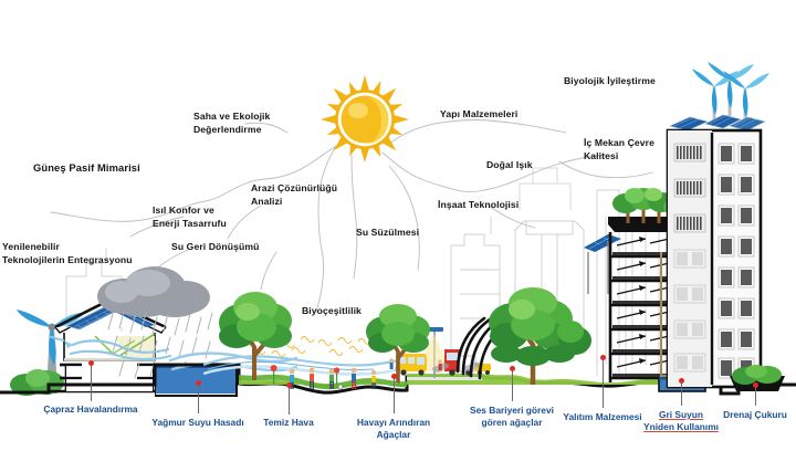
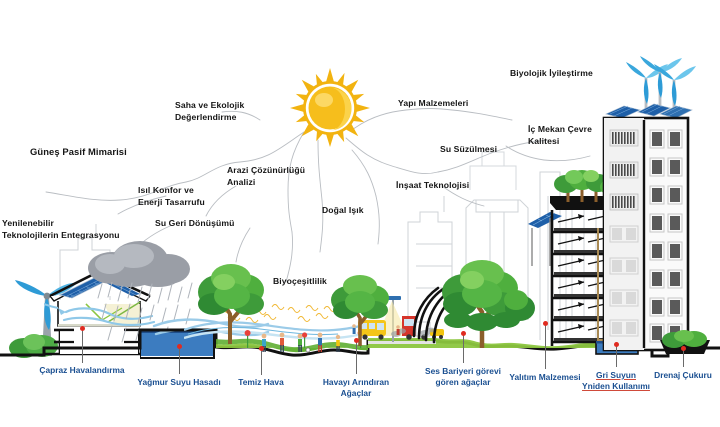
  Güneş Pasif Mimarisi
  Yenilenebilir
  Teknolojilerin Entegrasyonu
  Isıl Konfor ve
  Enerji Tasarrufu
  Su Geri Dönüşümü
  Saha ve Ekolojik
  Değerlendirme
  Arazi Çözünürlüğü
  Analizi
- Su Süzülmesi
+ Doğal Işık
  Yapı Malzemeleri
- Doğal Işık
+ Su Süzülmesi
  İnşaat Teknolojisi
  Biyolojik İyileştirme
  İç Mekan Çevre
  Kalitesi
  Biyoçeşitlilik
  Çapraz Havalandırma
  Yağmur Suyu Hasadı
  Temiz Hava
  Havayı Arındıran
  Ağaçlar
  Ses Bariyeri görevi
  gören ağaçlar
  Yalıtım Malzemesi
  Gri Suyun
  Yniden Kullanımı
  Drenaj Çukuru
